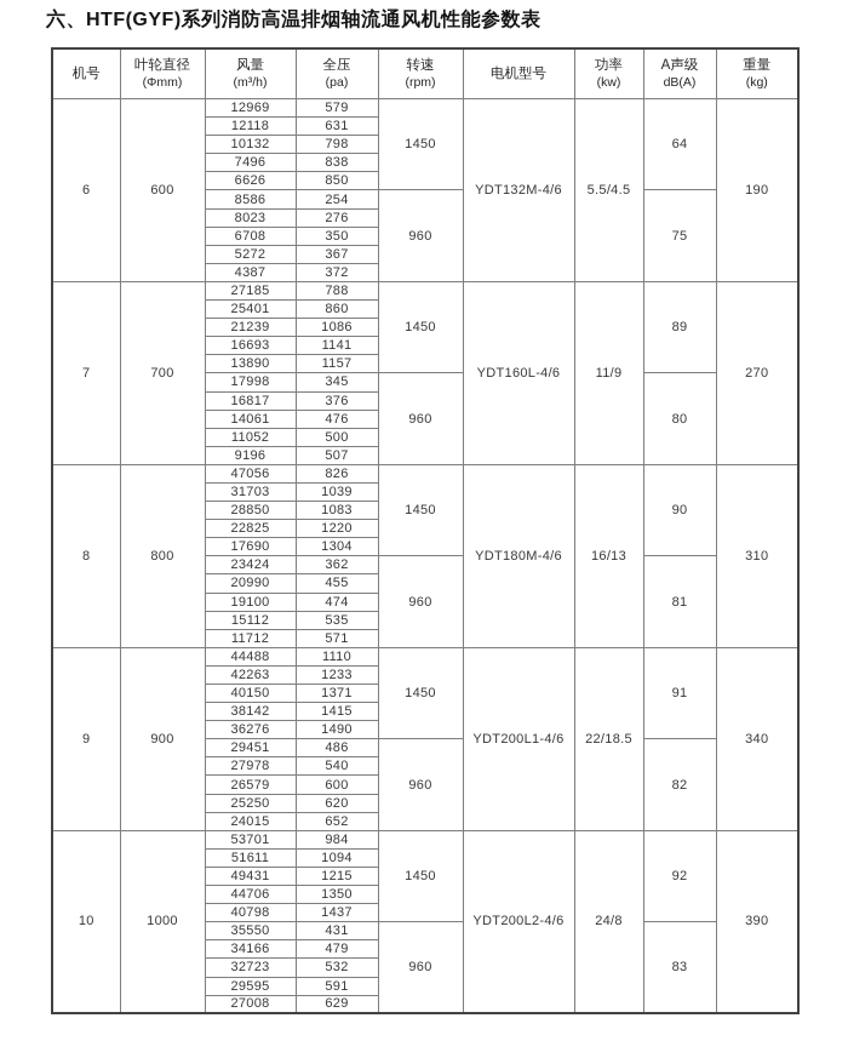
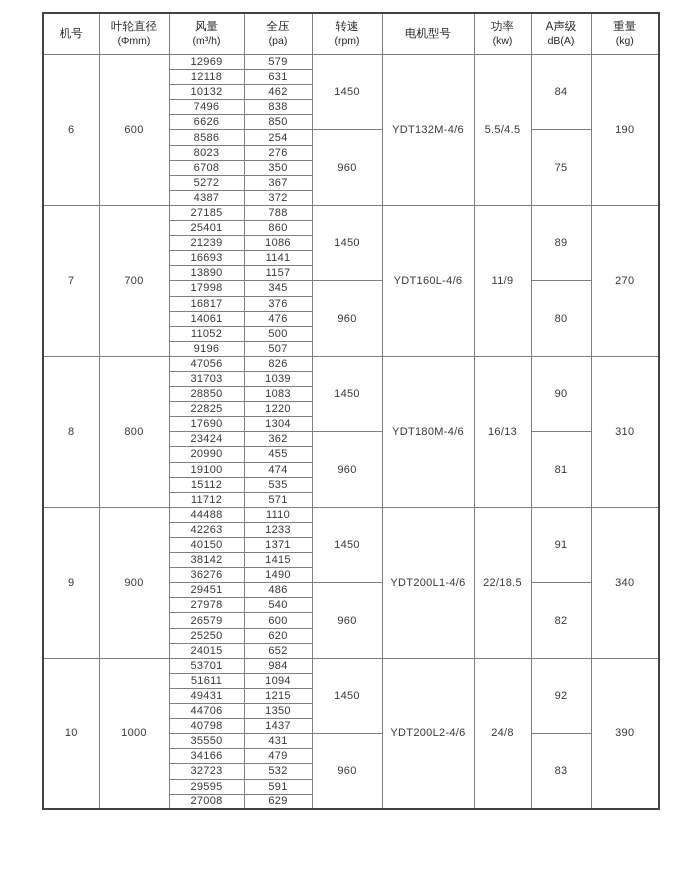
- 六、HTF(GYF)系列消防高温排烟轴流通风机性能参数表
  机号	叶轮直径(Φmm)	风量(m³/h)	全压(pa)	转速(rpm)	电机型号	功率(kw)	A声级dB(A)	重量(kg)
- 6	600	12969	579	1450	YDT132M-4/6	5.5/4.5	64	190
+ 6	600	12969	579	1450	YDT132M-4/6	5.5/4.5	84	190
  12118	631
- 10132	798
+ 10132	462
  7496	838
  6626	850
  8586	254	960	75
  8023	276
  6708	350
  5272	367
  4387	372
  7	700	27185	788	1450	YDT160L-4/6	11/9	89	270
  25401	860
  21239	1086
  16693	1141
  13890	1157
  17998	345	960	80
  16817	376
  14061	476
  11052	500
  9196	507
  8	800	47056	826	1450	YDT180M-4/6	16/13	90	310
  31703	1039
  28850	1083
  22825	1220
  17690	1304
  23424	362	960	81
  20990	455
  19100	474
  15112	535
  11712	571
  9	900	44488	1110	1450	YDT200L1-4/6	22/18.5	91	340
  42263	1233
  40150	1371
  38142	1415
  36276	1490
  29451	486	960	82
  27978	540
  26579	600
  25250	620
  24015	652
  10	1000	53701	984	1450	YDT200L2-4/6	24/8	92	390
  51611	1094
  49431	1215
  44706	1350
  40798	1437
  35550	431	960	83
  34166	479
  32723	532
  29595	591
  27008	629
